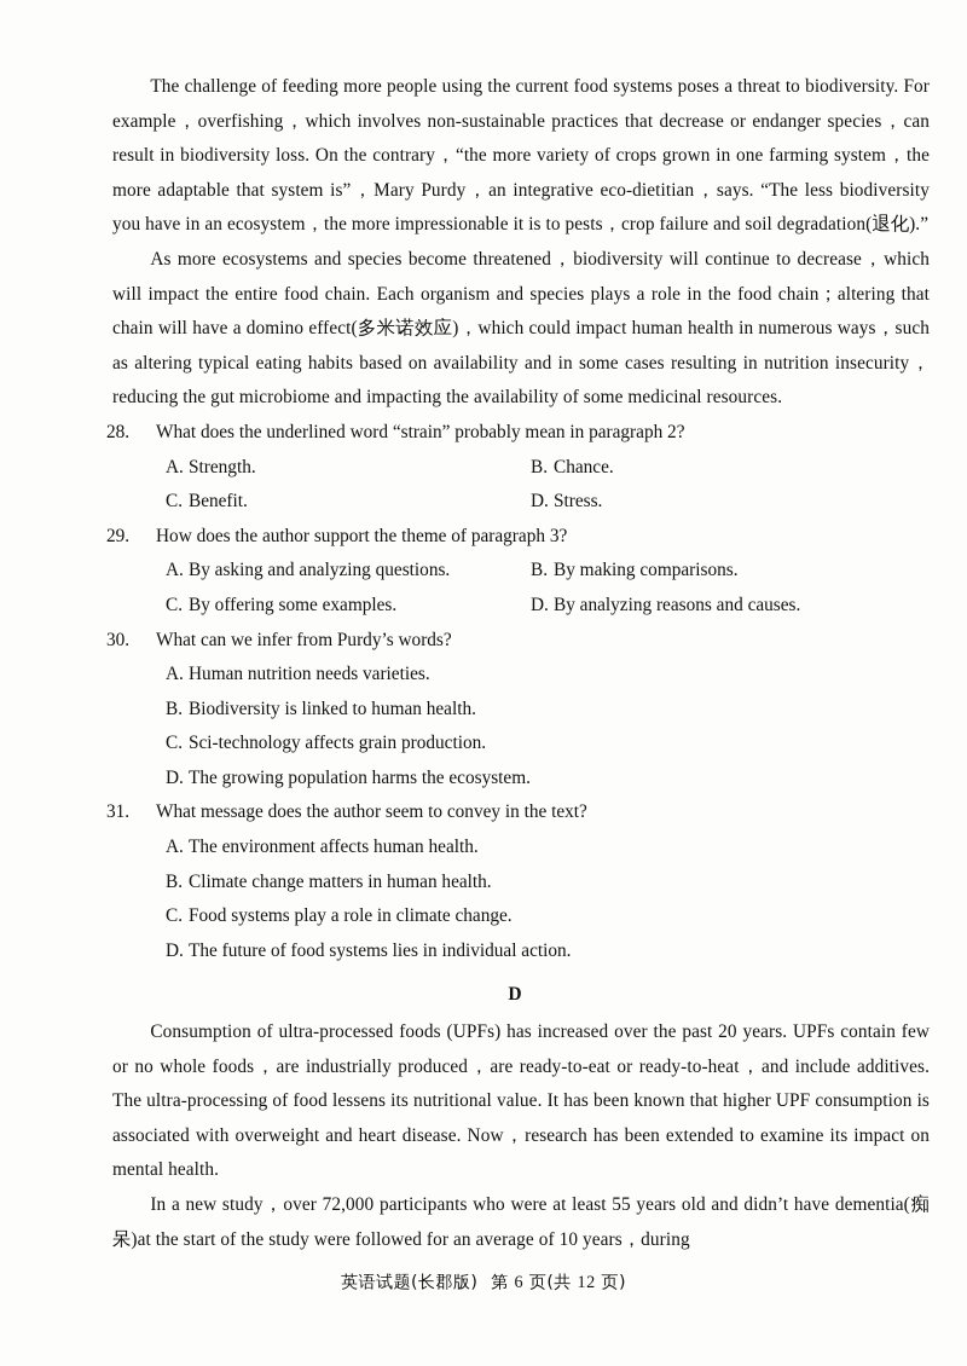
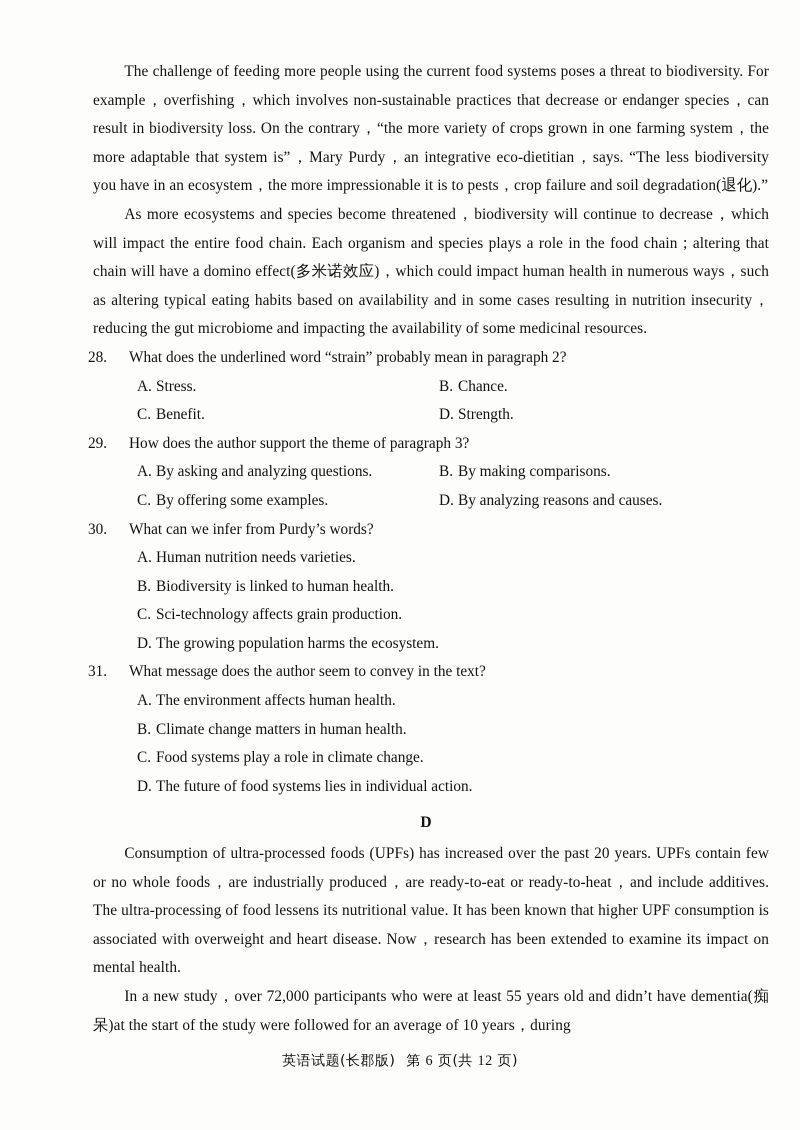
  The challenge of feeding more people using the current food systems poses a threat to biodiversity. For example，overfishing，which involves non-sustainable practices that decrease or endanger species，can result in biodiversity loss. On the contrary，“the more variety of crops grown in one farming system，the more adaptable that system is”，Mary Purdy，an integrative eco-dietitian，says. “The less biodiversity you have in an ecosystem，the more impressionable it is to pests，crop failure and soil degradation(退化).”
  As more ecosystems and species become threatened，biodiversity will continue to decrease，which will impact the entire food chain. Each organism and species plays a role in the food chain；altering that chain will have a domino effect(多米诺效应)，which could impact human health in numerous ways，such as altering typical eating habits based on availability and in some cases resulting in nutrition insecurity，reducing the gut microbiome and impacting the availability of some medicinal resources.
  28. What does the underlined word “strain” probably mean in paragraph 2?
- A. Strength.
+ A. Stress.
  B. Chance.
  C. Benefit.
- D. Stress.
+ D. Strength.
  29. How does the author support the theme of paragraph 3?
  A. By asking and analyzing questions.
  B. By making comparisons.
  C. By offering some examples.
  D. By analyzing reasons and causes.
  30. What can we infer from Purdy’s words?
  A. Human nutrition needs varieties.
  B. Biodiversity is linked to human health.
  C. Sci-technology affects grain production.
  D. The growing population harms the ecosystem.
  31. What message does the author seem to convey in the text?
  A. The environment affects human health.
  B. Climate change matters in human health.
  C. Food systems play a role in climate change.
  D. The future of food systems lies in individual action.
  D
  Consumption of ultra-processed foods (UPFs) has increased over the past 20 years. UPFs contain few or no whole foods，are industrially produced，are ready-to-eat or ready-to-heat，and include additives. The ultra-processing of food lessens its nutritional value. It has been known that higher UPF consumption is associated with overweight and heart disease. Now，research has been extended to examine its impact on mental health.
  In a new study，over 72,000 participants who were at least 55 years old and didn’t have dementia(痴呆)at the start of the study were followed for an average of 10 years，during
  英语试题(长郡版) 第 6 页(共 12 页)
